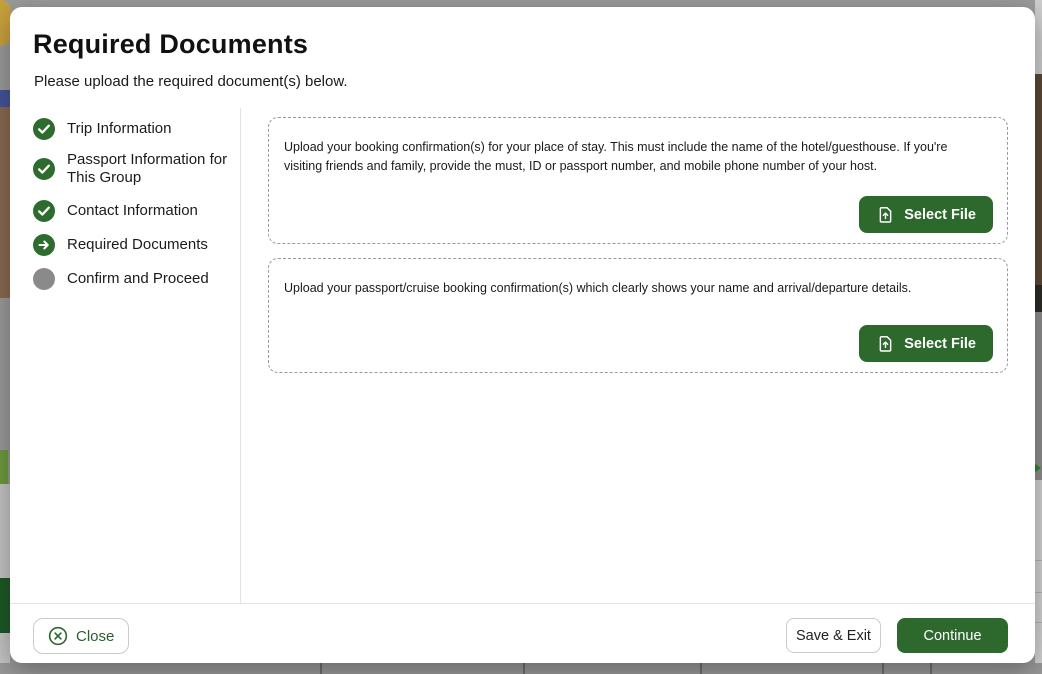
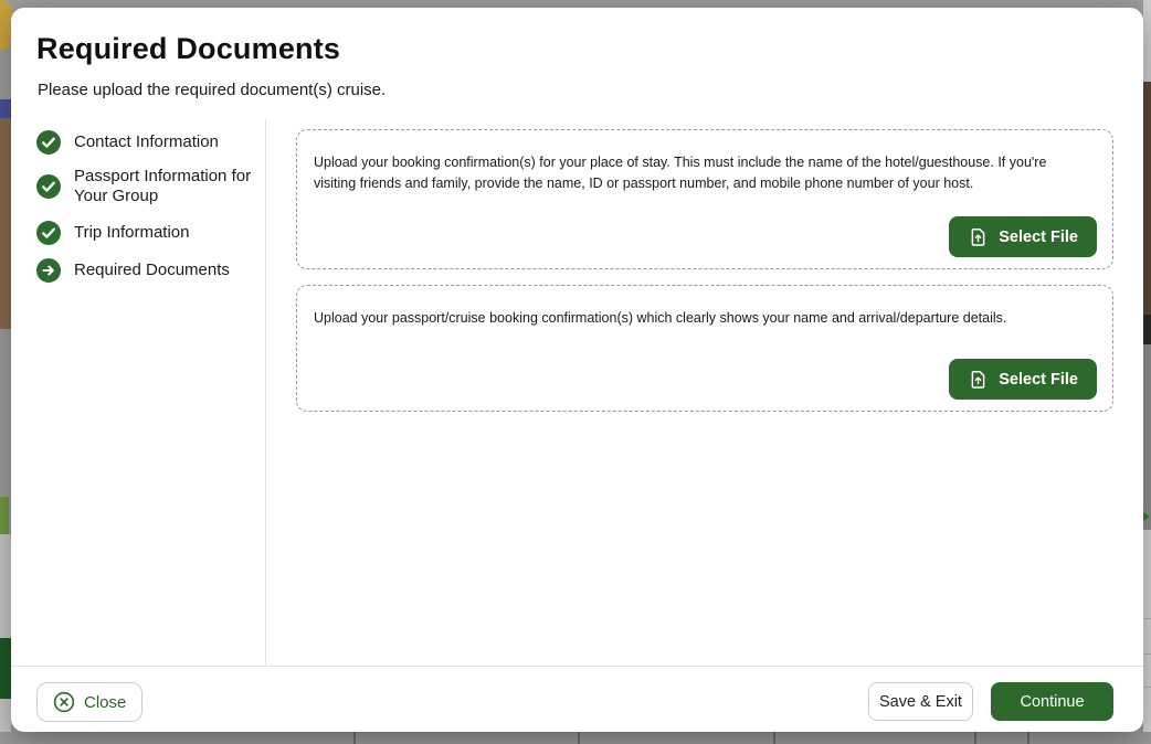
  Required Documents
- Please upload the required document(s) below.
+ Please upload the required document(s) cruise.
- Trip Information
+ Contact Information
- Passport Information for This Group
+ Passport Information for Your Group
- Contact Information
+ Trip Information
  Required Documents
- Confirm and Proceed
- Upload your booking confirmation(s) for your place of stay. This must include the name of the hotel/guesthouse. If you're visiting friends and family, provide the must, ID or passport number, and mobile phone number of your host.
+ Upload your booking confirmation(s) for your place of stay. This must include the name of the hotel/guesthouse. If you're visiting friends and family, provide the name, ID or passport number, and mobile phone number of your host.
  Select File
  Upload your passport/cruise booking confirmation(s) which clearly shows your name and arrival/departure details.
  Select File
  Close
  Save & Exit
  Continue
